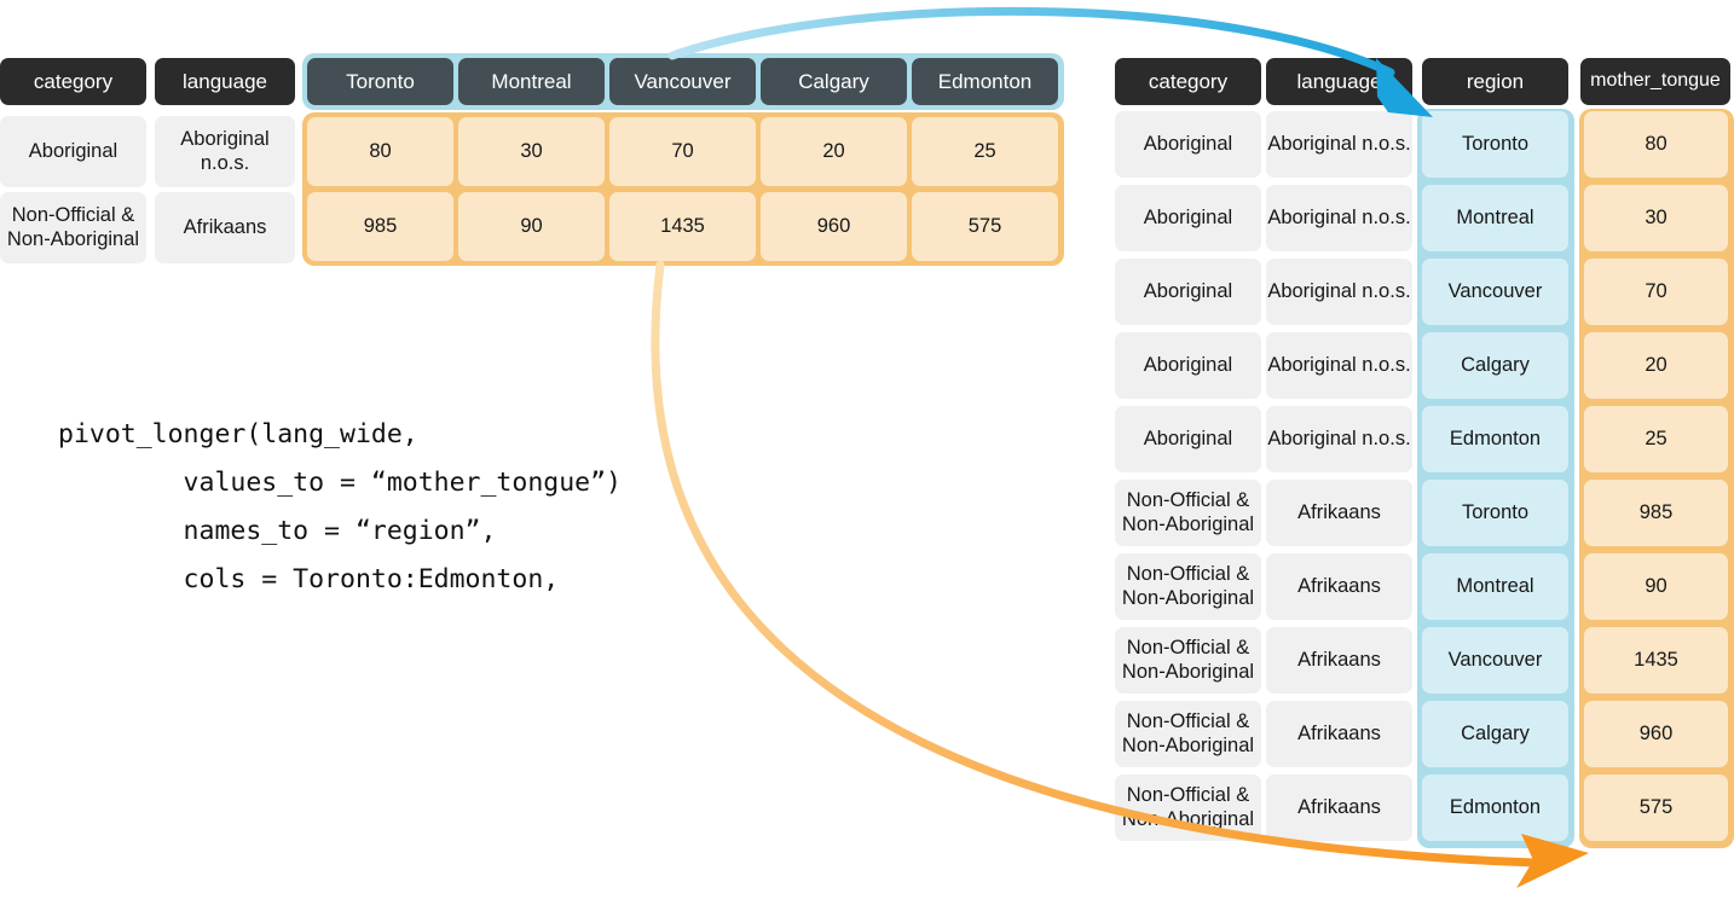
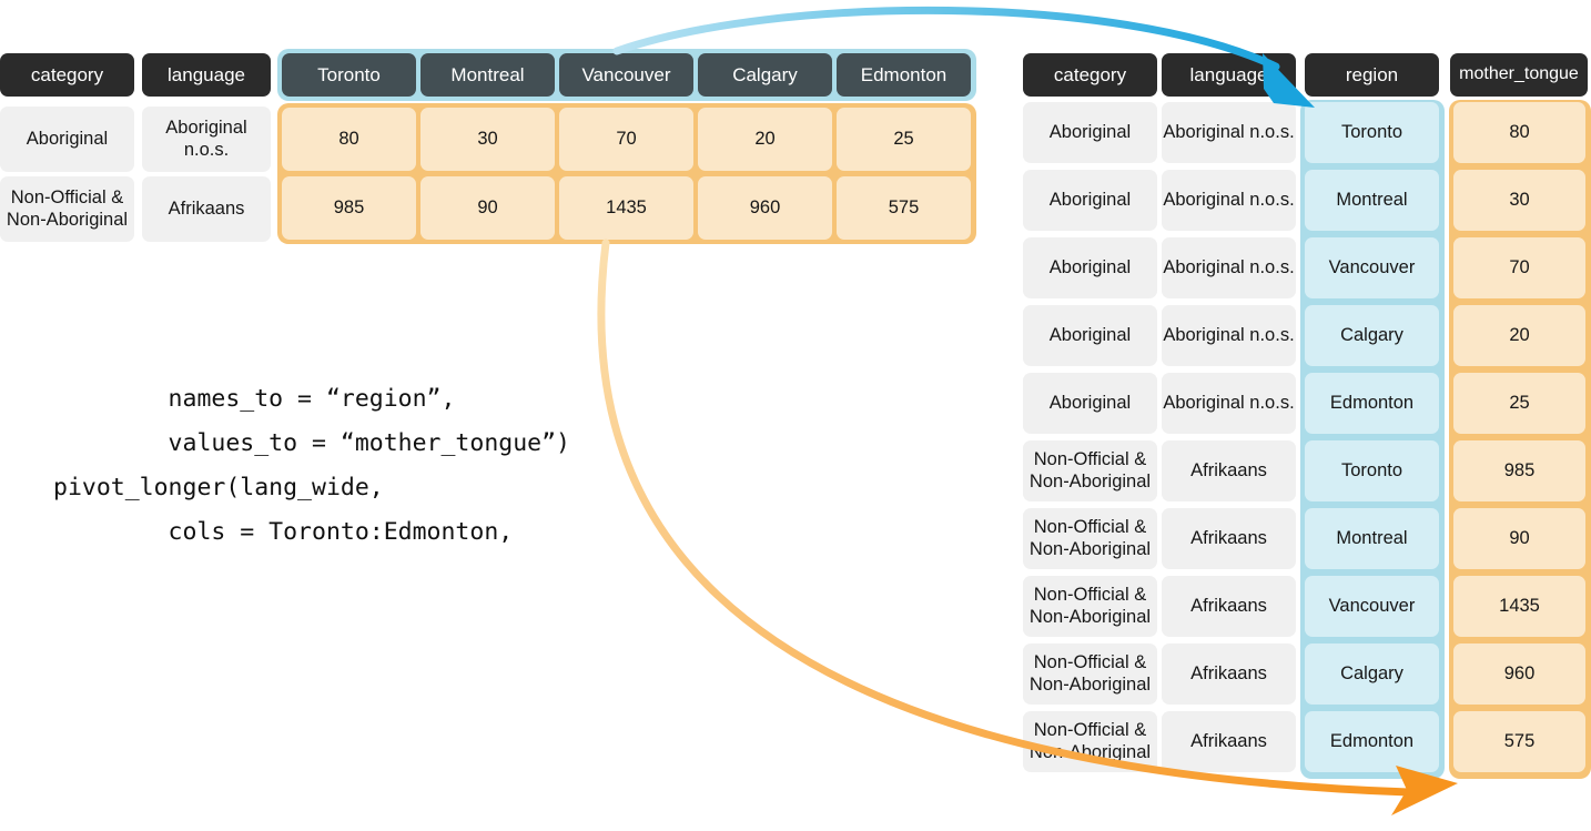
  category
  language
  Toronto
  Montreal
  Vancouver
  Calgary
  Edmonton
  Aboriginal
  Aboriginal n.o.s.
  80
  30
  70
  20
  25
  Non-Official & Non-Aboriginal
  Afrikaans
  985
  90
  1435
  960
  575
- pivot_longer(lang_wide,
+ names_to = “region”,
  values_to = “mother_tongue”)
- names_to = “region”,
+ pivot_longer(lang_wide,
  cols = Toronto:Edmonton,
  category
  language
  region
  mother_tongue
  Aboriginal
  Aboriginal n.o.s.
  Toronto
  80
  Aboriginal
  Aboriginal n.o.s.
  Montreal
  30
  Aboriginal
  Aboriginal n.o.s.
  Vancouver
  70
  Aboriginal
  Aboriginal n.o.s.
  Calgary
  20
  Aboriginal
  Aboriginal n.o.s.
  Edmonton
  25
  Non-Official & Non-Aboriginal
  Afrikaans
  Toronto
  985
  Non-Official & Non-Aboriginal
  Afrikaans
  Montreal
  90
  Non-Official & Non-Aboriginal
  Afrikaans
  Vancouver
  1435
  Non-Official & Non-Aboriginal
  Afrikaans
  Calgary
  960
  Non-Official & NAboriginal
  Afrikaans
  Edmonton
  575
